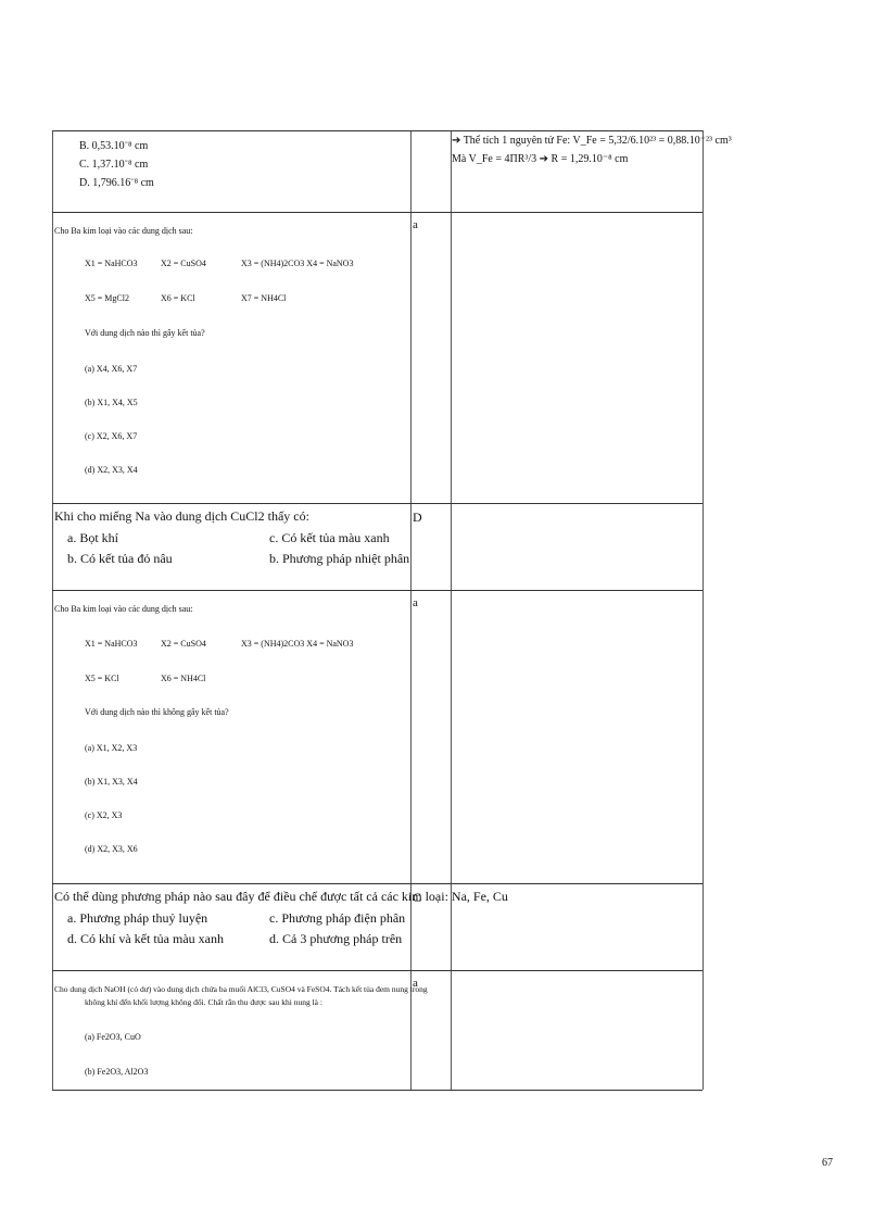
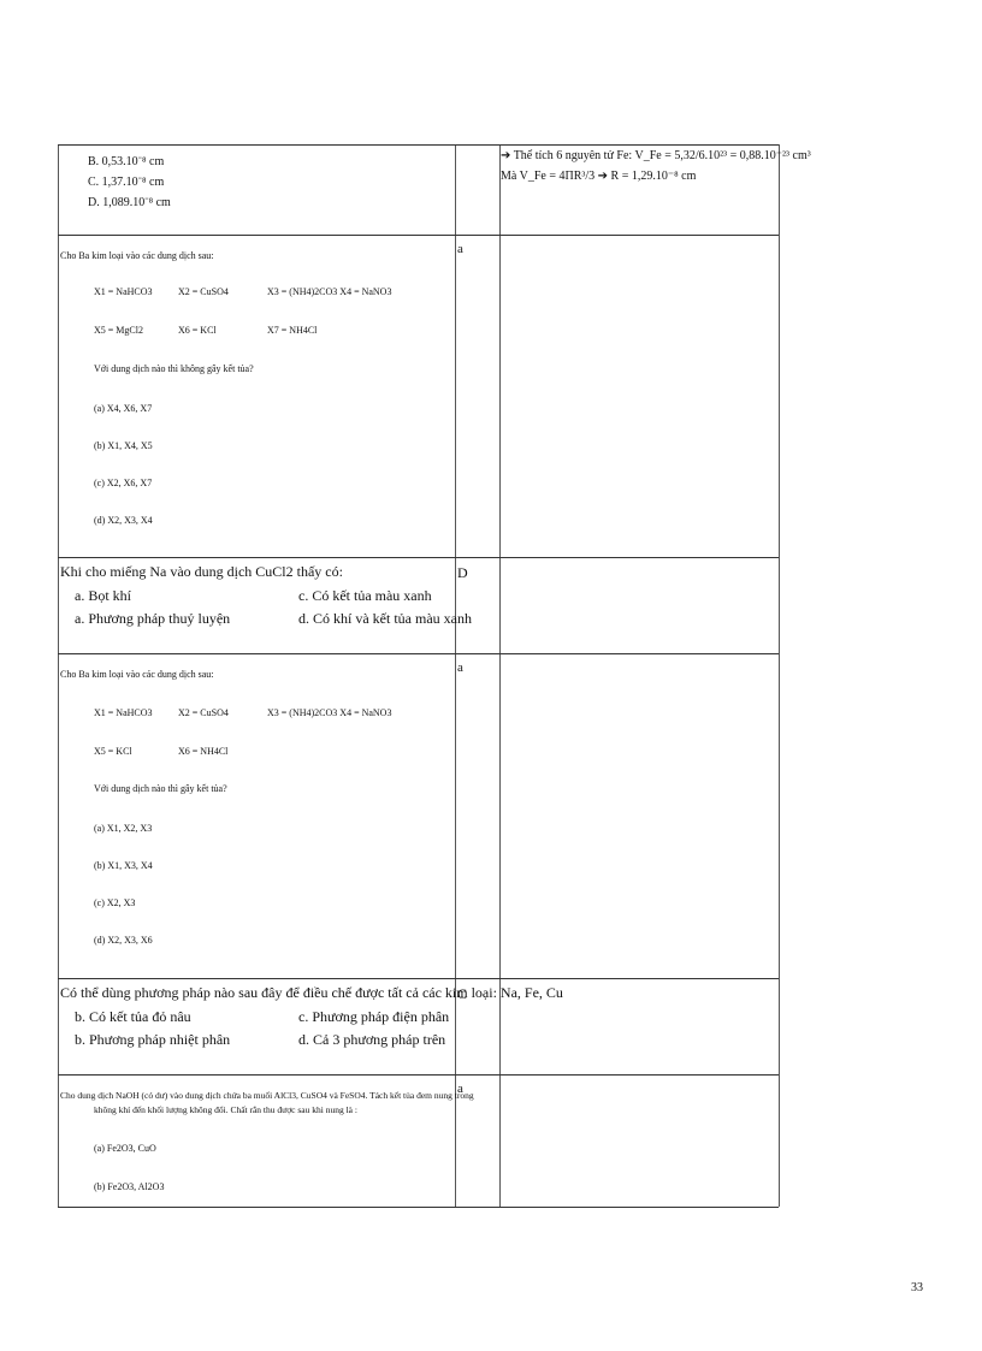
  B. 0,53.10⁻⁸ cm
  C. 1,37.10⁻⁸ cm
- D. 1,796.16⁻⁸ cm
+ D. 1,089.10⁻⁸ cm
- ➔ Thể tích 1 nguyên tử Fe: V_Fe = 5,32/6.10²³ = 0,88.10⁻²³ cm³
+ ➔ Thể tích 6 nguyên tử Fe: V_Fe = 5,32/6.10²³ = 0,88.10⁻²³ cm³
  Mà V_Fe = 4ΠR³/3 ➔ R = 1,29.10⁻⁸ cm
  Cho Ba kim loại vào các dung dịch sau:
  X1 = NaHCO3
  X2 = CuSO4
  X3 = (NH4)2CO3 X4 = NaNO3
  X5 = MgCl2
  X6 = KCl
  X7 = NH4Cl
- Với dung dịch nào thì gây kết tủa?
+ Với dung dịch nào thì không gây kết tủa?
  (a) X4, X6, X7
  (b) X1, X4, X5
  (c) X2, X6, X7
  (d) X2, X3, X4
  a
  Khi cho miếng Na vào dung dịch CuCl2 thấy có:
  a. Bọt khí
- b. Có kết tủa đỏ nâu
+ a. Phương pháp thuỷ luyện
  c. Có kết tủa màu xanh
- b. Phương pháp nhiệt phân
+ d. Có khí và kết tủa màu xanh
  D
  Cho Ba kim loại vào các dung dịch sau:
  X1 = NaHCO3
  X2 = CuSO4
  X3 = (NH4)2CO3 X4 = NaNO3
  X5 = KCl
  X6 = NH4Cl
- Với dung dịch nào thì không gây kết tủa?
+ Với dung dịch nào thì gây kết tủa?
  (a) X1, X2, X3
  (b) X1, X3, X4
  (c) X2, X3
  (d) X2, X3, X6
  a
  Có thể dùng phương pháp nào sau đây để điều chế được tất cả các kim loại: Na, Fe, Cu
- a. Phương pháp thuỷ luyện
+ b. Có kết tủa đỏ nâu
- d. Có khí và kết tủa màu xanh
+ b. Phương pháp nhiệt phân
  c. Phương pháp điện phân
  d. Cả 3 phương pháp trên
  C
  Cho dung dịch NaOH (có dư) vào dung dịch chứa ba muối AlCl3, CuSO4 và FeSO4. Tách kết tủa đem nung trong
  không khí đến khối lượng không đổi. Chất rắn thu được sau khi nung là :
  (a) Fe2O3, CuO
  (b) Fe2O3, Al2O3
  a
- 67
+ 33
